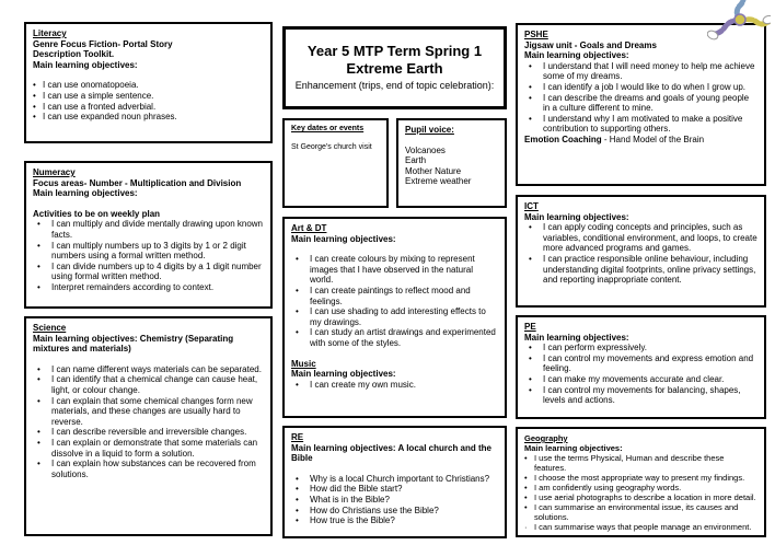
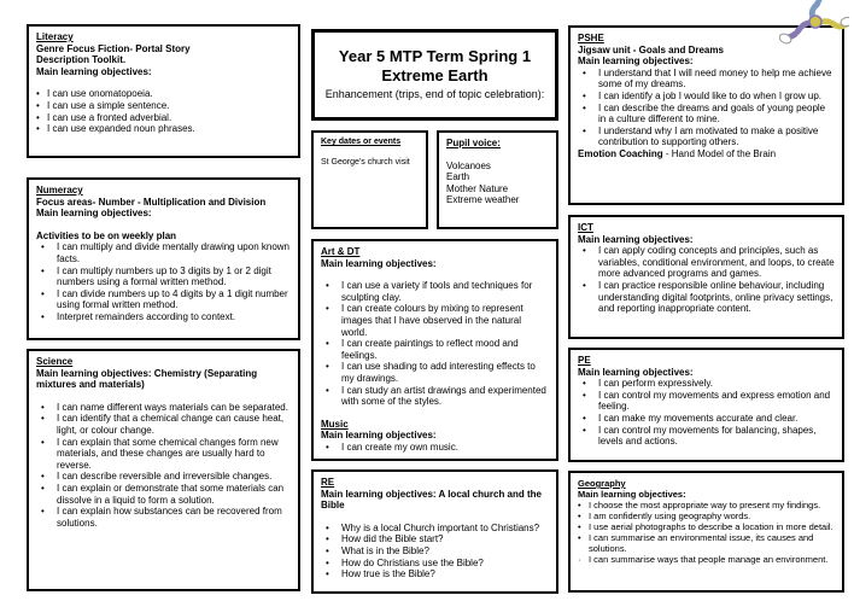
  Literacy
  Genre Focus Fiction- Portal Story
  Description Toolkit.
  Main learning objectives:
  I can use onomatopoeia.
  I can use a simple sentence.
  I can use a fronted adverbial.
  I can use expanded noun phrases.
  Numeracy
  Focus areas- Number - Multiplication and Division
  Main learning objectives:
  Activities to be on weekly plan
  I can multiply and divide mentally drawing upon known facts.
  I can multiply numbers up to 3 digits by 1 or 2 digit numbers using a formal written method.
  I can divide numbers up to 4 digits by a 1 digit number using formal written method.
  Interpret remainders according to context.
  Science
  Main learning objectives: Chemistry (Separating mixtures and materials)
  I can name different ways materials can be separated.
  I can identify that a chemical change can cause heat, light, or colour change.
  I can explain that some chemical changes form new materials, and these changes are usually hard to reverse.
  I can describe reversible and irreversible changes.
  I can explain or demonstrate that some materials can dissolve in a liquid to form a solution.
  I can explain how substances can be recovered from solutions.
  Year 5 MTP Term Spring 1
  Extreme Earth
  Enhancement (trips, end of topic celebration):
  Pupil voice:
  Volcanoes
  Earth
  Mother Nature
  Extreme weather
  Art & DT
  Main learning objectives:
+ I can use a variety if tools and techniques for sculpting clay.
  I can create colours by mixing to represent images that I have observed in the natural world.
  I can create paintings to reflect mood and feelings.
  I can use shading to add interesting effects to my drawings.
  I can study an artist drawings and experimented with some of the styles.
  Music
  Main learning objectives:
  I can create my own music.
  RE
  Main learning objectives: A local church and the Bible
  Why is a local Church important to Christians?
  How did the Bible start?
  What is in the Bible?
  How do Christians use the Bible?
  How true is the Bible?
  PSHE
  Jigsaw unit - Goals and Dreams
  Main learning objectives:
  I understand that I will need money to help me achieve some of my dreams.
  I can identify a job I would like to do when I grow up.
  I can describe the dreams and goals of young people in a culture different to mine.
  I understand why I am motivated to make a positive contribution to supporting others.
  Emotion Coaching - Hand Model of the Brain
  ICT
  Main learning objectives:
  I can apply coding concepts and principles, such as variables, conditional environment, and loops, to create more advanced programs and games.
  I can practice responsible online behaviour, including understanding digital footprints, online privacy settings, and reporting inappropriate content.
  PE
  Main learning objectives:
  I can perform expressively.
  I can control my movements and express emotion and feeling.
  I can make my movements accurate and clear.
  I can control my movements for balancing, shapes, levels and actions.
  Geography
  Main learning objectives:
- I use the terms Physical, Human and describe these features.
  I choose the most appropriate way to present my findings.
  I am confidently using geography words.
  I use aerial photographs to describe a location in more detail.
  I can summarise an environmental issue, its causes and solutions.
  I can summarise ways that people manage an environment.
